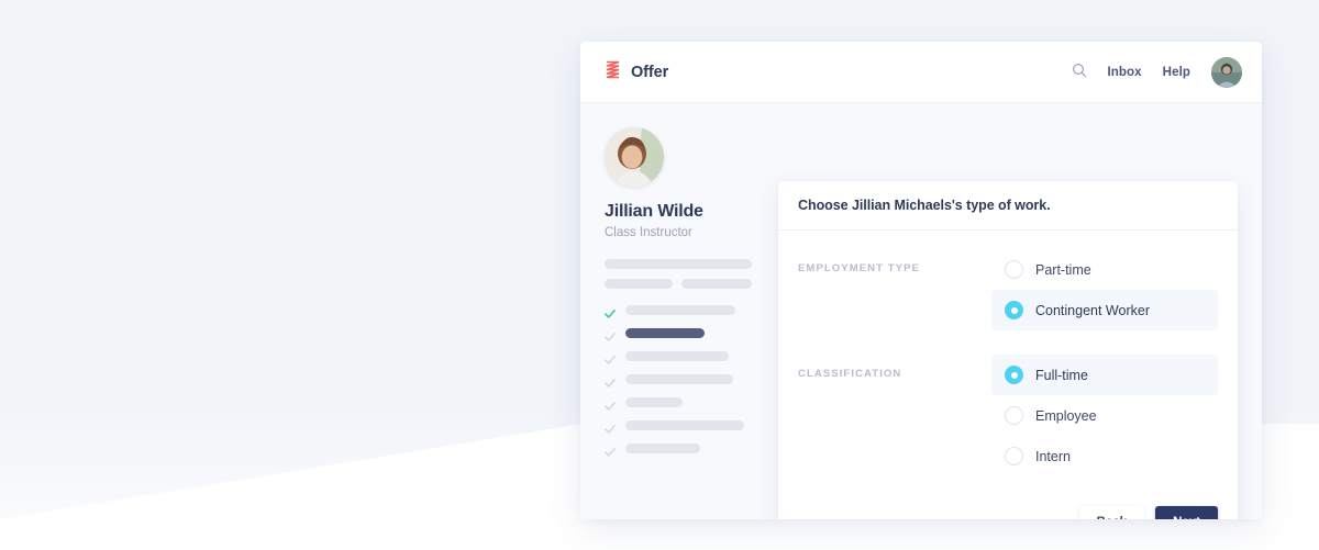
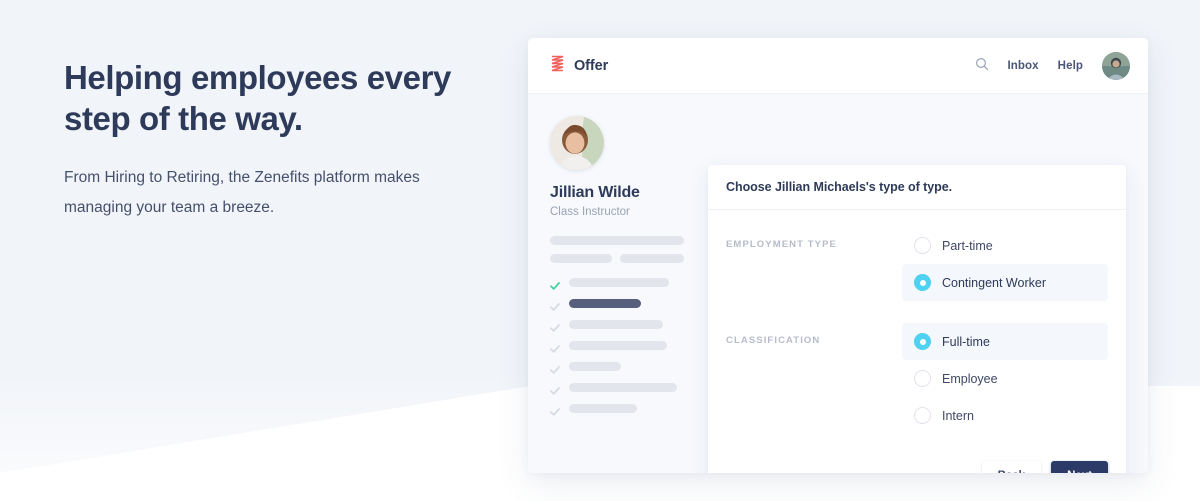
+ Helping employees every step of the way.
+ From Hiring to Retiring, the Zenefits platform makes managing your team a breeze.
  Offer
  Inbox
  Help
  Jillian Wilde
  Class Instructor
- Choose Jillian Michaels's type of work.
+ Choose Jillian Michaels's type of type.
  EMPLOYMENT TYPE
  Part-time
  Contingent Worker
  CLASSIFICATION
  Full-time
  Employee
  Intern
